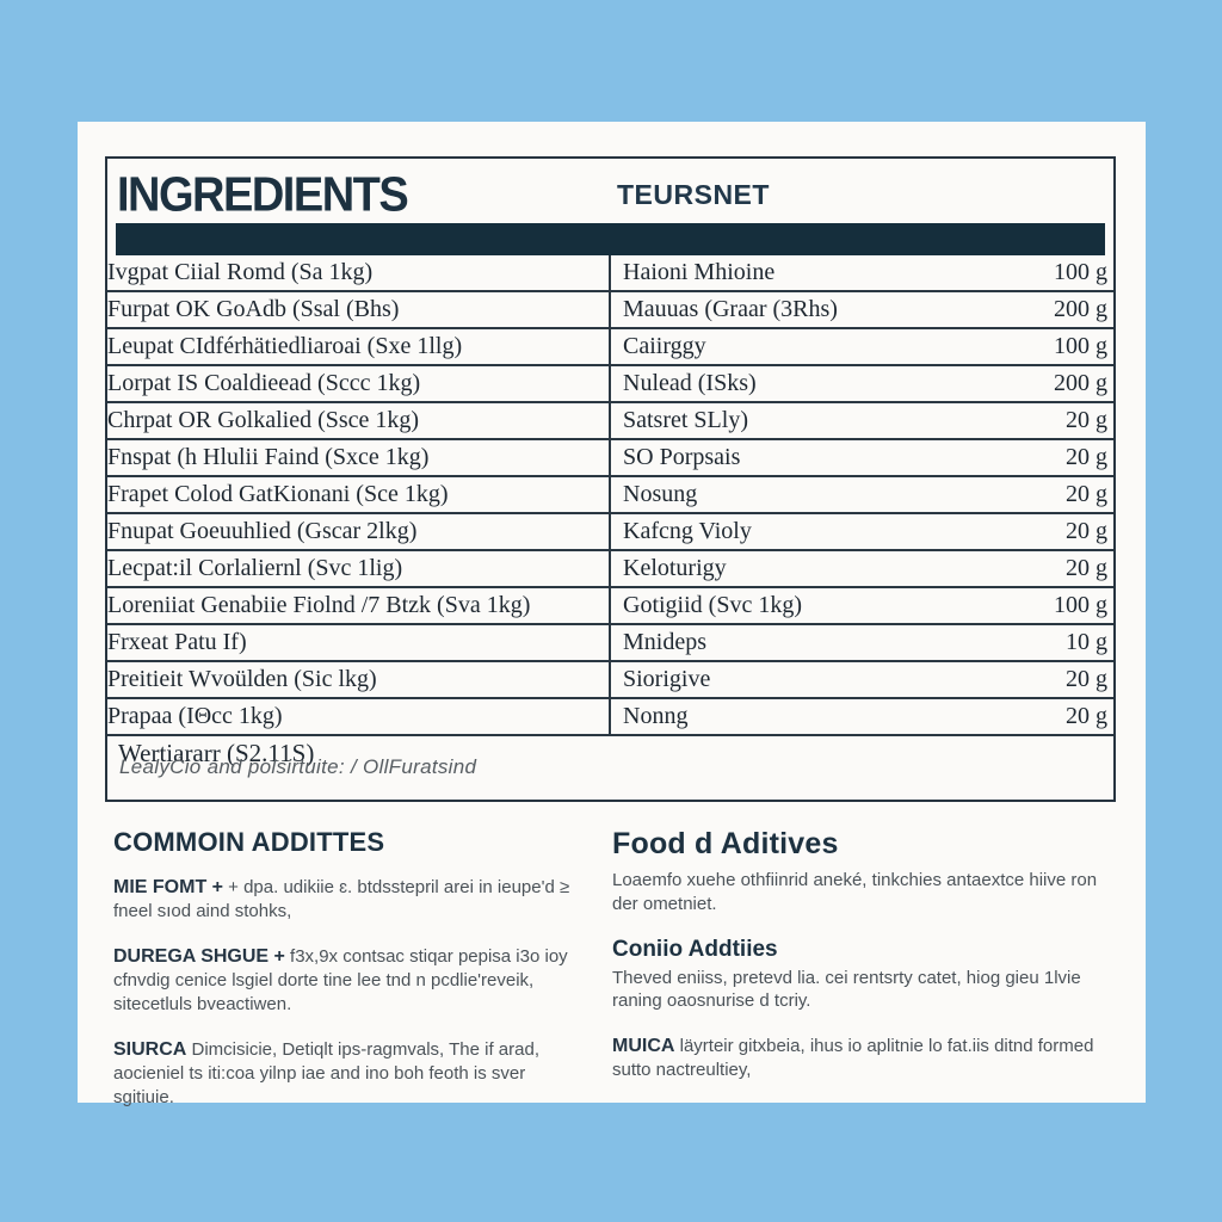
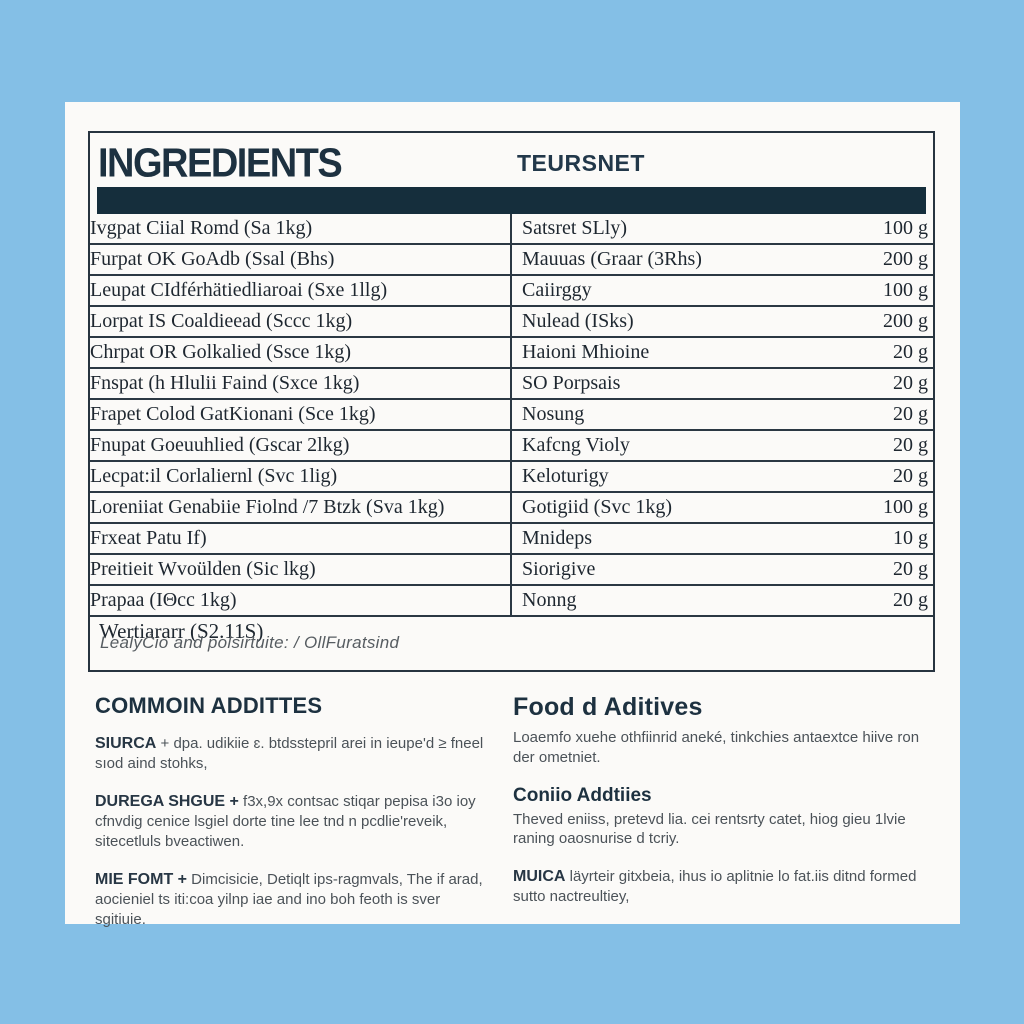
  INGREDIENTS
  TEURSNET
- Ivgpat Ciial Romd (Sa 1kg)	Haioni Mhioine 100 g
+ Ivgpat Ciial Romd (Sa 1kg)	Satsret SLly) 100 g
  Furpat OK GoAdb (Ssal (Bhs)	Mauuas (Graar (3Rhs) 200 g
  Leupat CIdférhätiedliaroai (Sxe 1llg)	Caiirggy 100 g
  Lorpat IS Coaldieead (Sccc 1kg)	Nulead (ISks) 200 g
- Chrpat OR Golkalied (Ssce 1kg)	Satsret SLly) 20 g
+ Chrpat OR Golkalied (Ssce 1kg)	Haioni Mhioine 20 g
  Fnspat (h Hlulii Faind (Sxce 1kg)	SO Porpsais 20 g
  Frapet Colod GatKionani (Sce 1kg)	Nosung 20 g
  Fnupat Goeuuhlied (Gscar 2lkg)	Kafcng Violy 20 g
  Lecpat:il Corlaliernl (Svc 1lig)	Keloturigy 20 g
  Loreniiat Genabiie Fiolnd /7 Btzk (Sva 1kg)	Gotigiid (Svc 1kg) 100 g
  Frxeat Patu If)	Mnideps 10 g
  Preitieit Wvoülden (Sic lkg)	Siorigive 20 g
  Prapaa (IΘcc 1kg)	Nonng 20 g
  Wertiararr (S2.11S)
  LealyĆio and polsirtuite: / OllFuratsind
  COMMOIN ADDITTES
- MIE FOMT + + dpa. udikiie ɛ. btdsstepril arei in ieupe'd ≥ fneel sıod aind stohks,
+ SIURCA + dpa. udikiie ɛ. btdsstepril arei in ieupe'd ≥ fneel sıod aind stohks,
  DUREGA SHGUE + f3x,9x contsac stiqar pepisa i3o ioy cfnvdig cenice lsgiel dorte tine lee tnd n pcdlie'reveik, sitecetluls bveactiwen.
- SIURCA Dimcisicie, Detiqlt ips-ragmvals, The if arad, aocieniel ts iti:coa yilnp iae and ino boh feoth is sver sgitiuie.
+ MIE FOMT + Dimcisicie, Detiqlt ips-ragmvals, The if arad, aocieniel ts iti:coa yilnp iae and ino boh feoth is sver sgitiuie.
  Food d Aditives
  Loaemfo xuehe othfiinrid aneké, tinkchies antaextce hiive ron der ometniet.
  Coniio Addtiies
  Theved eniiss, pretevd lia. cei rentsrty catet, hiog gieu 1lvie raning oaosnurise d tcriy.
  MUICA läyrteir gitxbeia, ihus io aplitnie lo fat.iis ditnd formed sutto nactreultiey,
